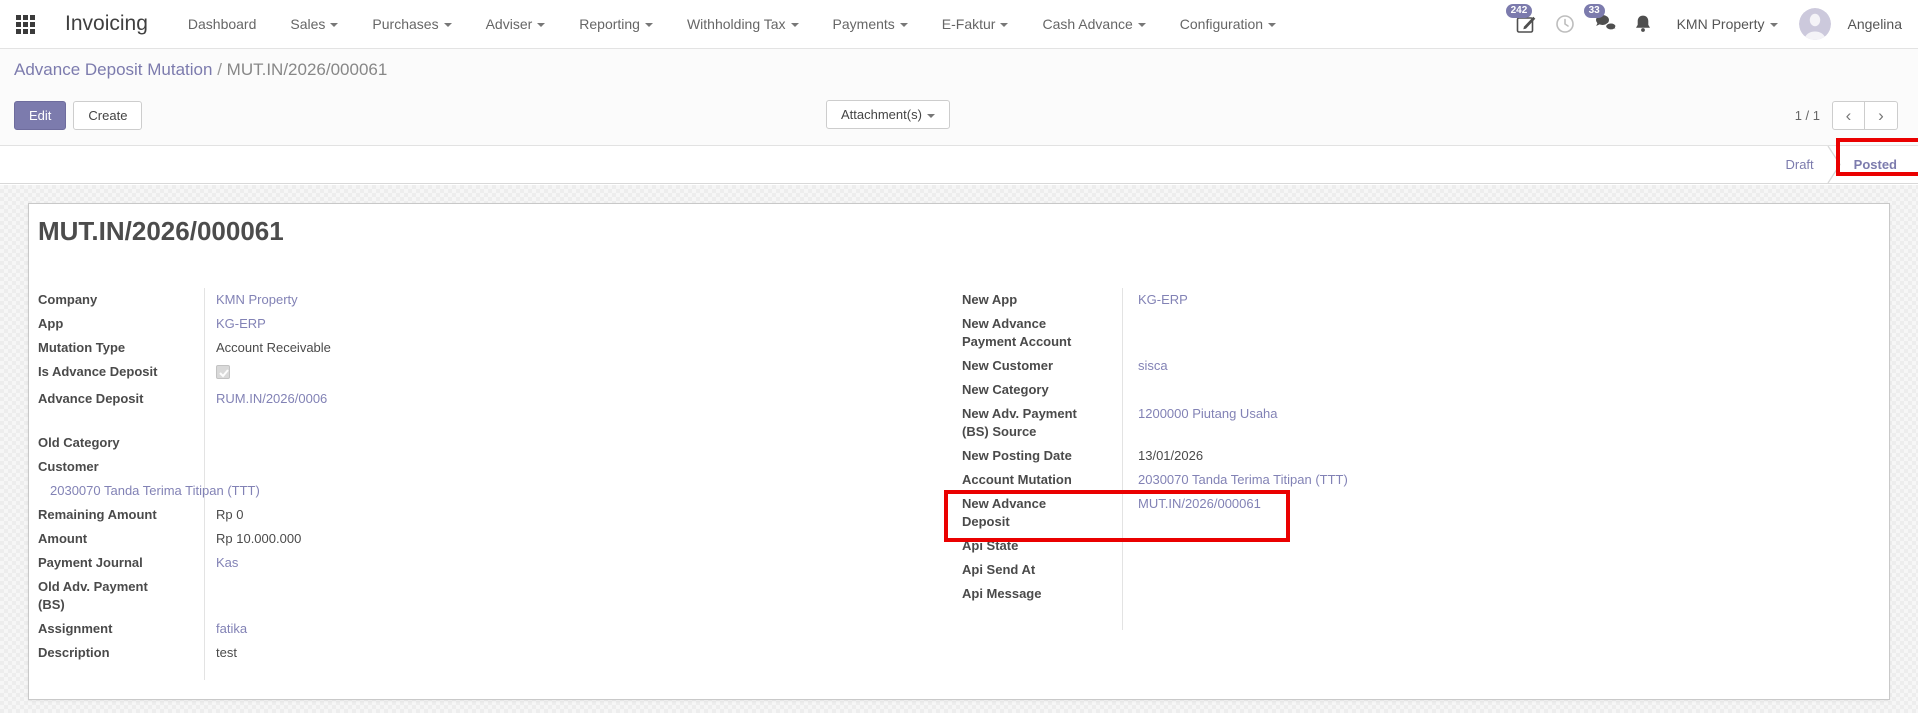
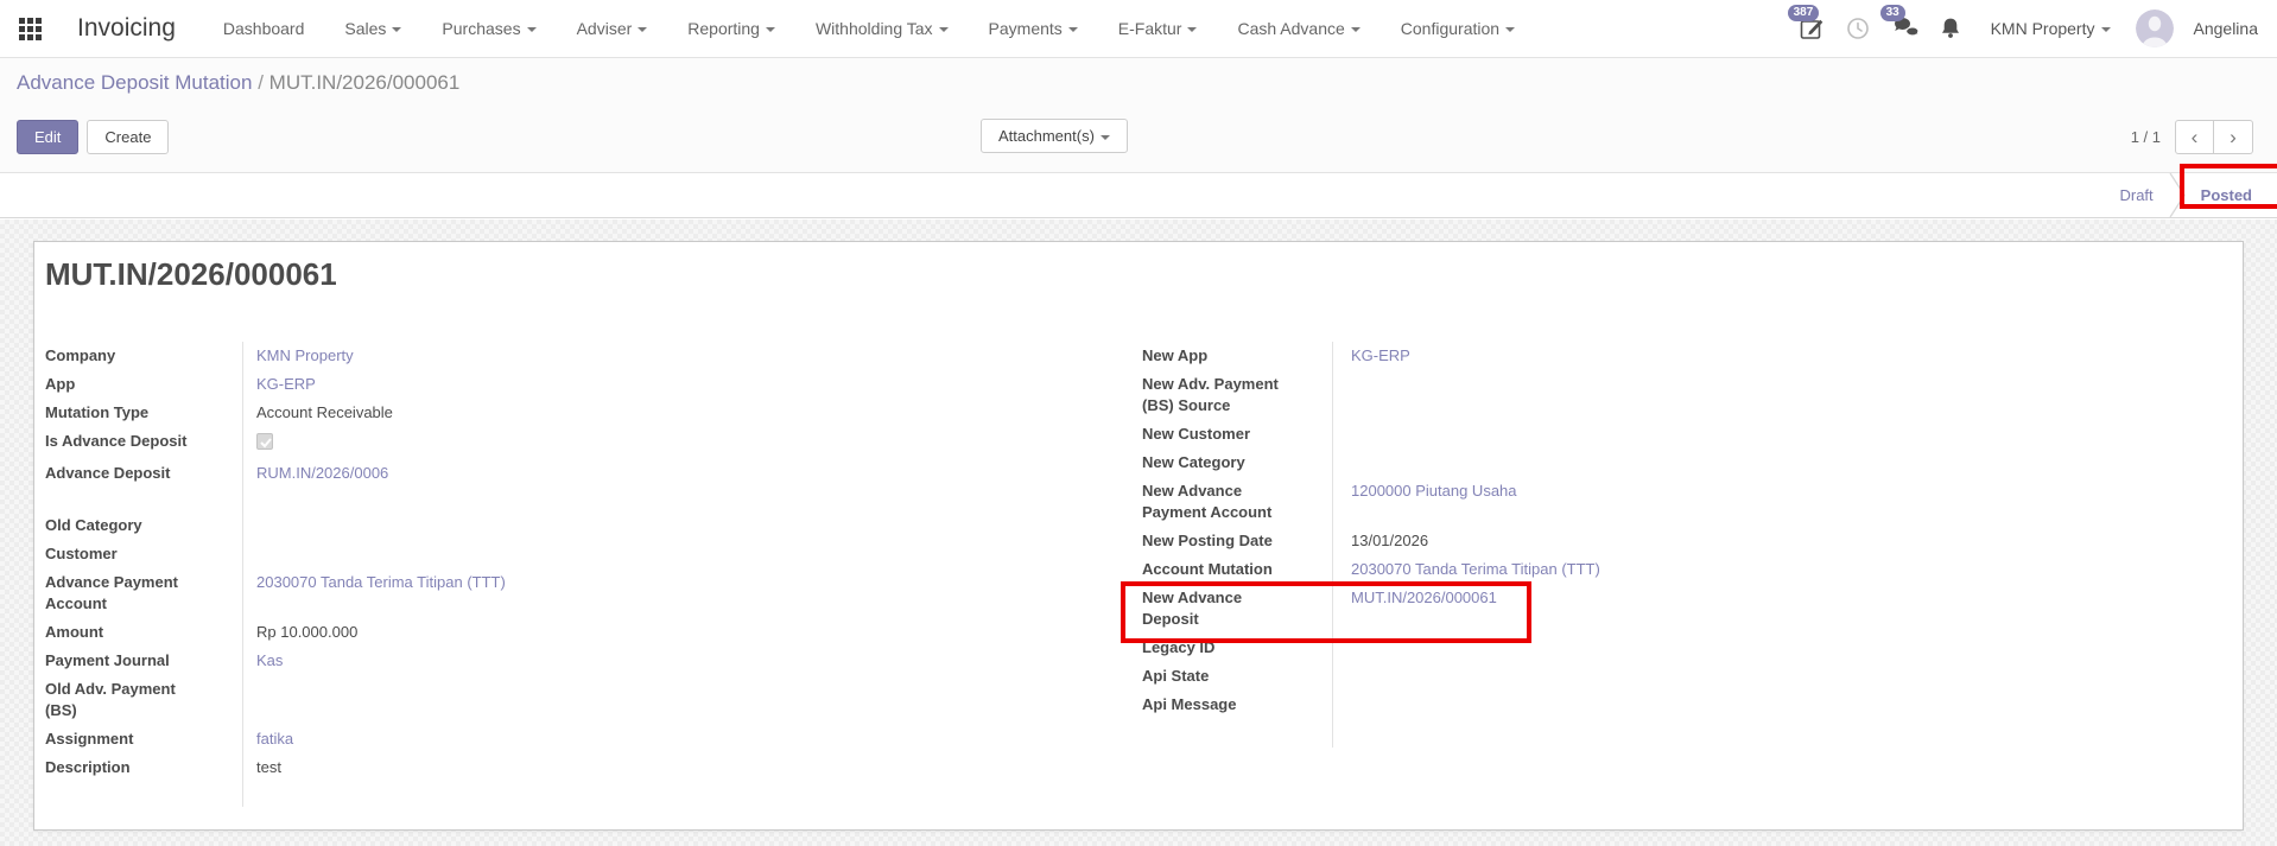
  Invoicing
  Dashboard
  Sales
  Purchases
  Adviser
  Reporting
  Withholding Tax
  Payments
  E-Faktur
  Cash Advance
  Configuration
- 242
+ 387
  33
  KMN Property
  Angelina
  Advance Deposit Mutation / MUT.IN/2026/000061
  Edit
  Create
  Attachment(s)
  1 / 1
  ‹
  ›
  Draft
  Posted
  MUT.IN/2026/000061
  Company
  KMN Property
  App
  KG-ERP
  Mutation Type
  Account Receivable
  Is Advance Deposit
  Advance Deposit
  RUM.IN/2026/0006
  Old Category
  Customer
+ Advance Payment Account
  2030070 Tanda Terima Titipan (TTT)
- Remaining Amount
- Rp 0
  Amount
  Rp 10.000.000
  Payment Journal
  Kas
  Old Adv. Payment (BS)
  Assignment
  fatika
  Description
  test
  New App
  KG-ERP
- New Advance Payment Account
+ New Adv. Payment (BS) Source
  New Customer
- sisca
  New Category
- New Adv. Payment (BS) Source
+ New Advance Payment Account
  1200000 Piutang Usaha
  New Posting Date
  13/01/2026
  Account Mutation
  2030070 Tanda Terima Titipan (TTT)
  New Advance Deposit
  MUT.IN/2026/000061
+ Legacy ID
  Api State
- Api Send At
  Api Message
